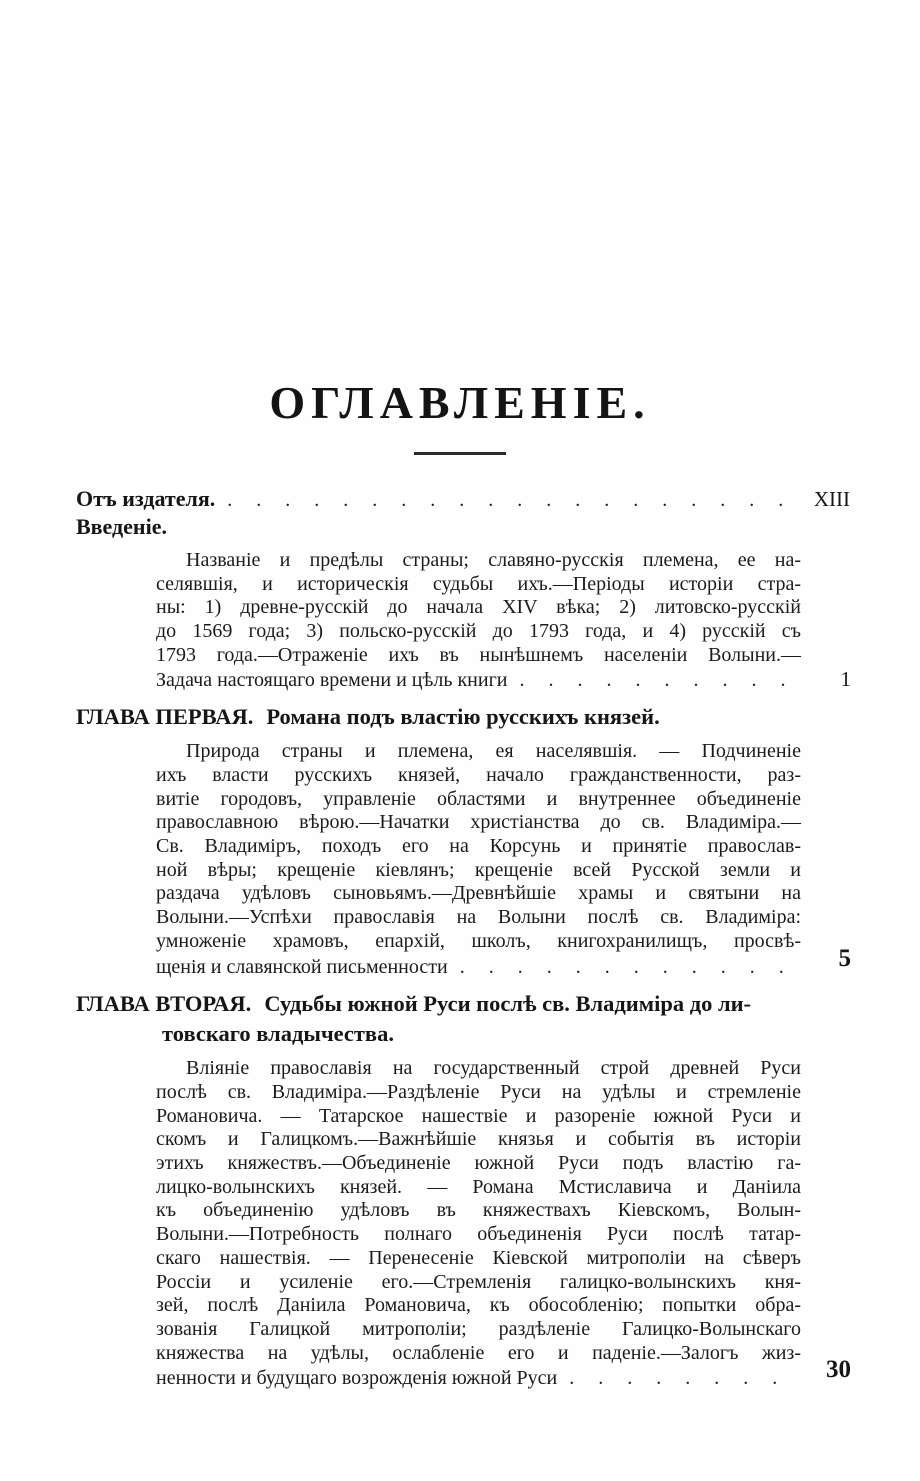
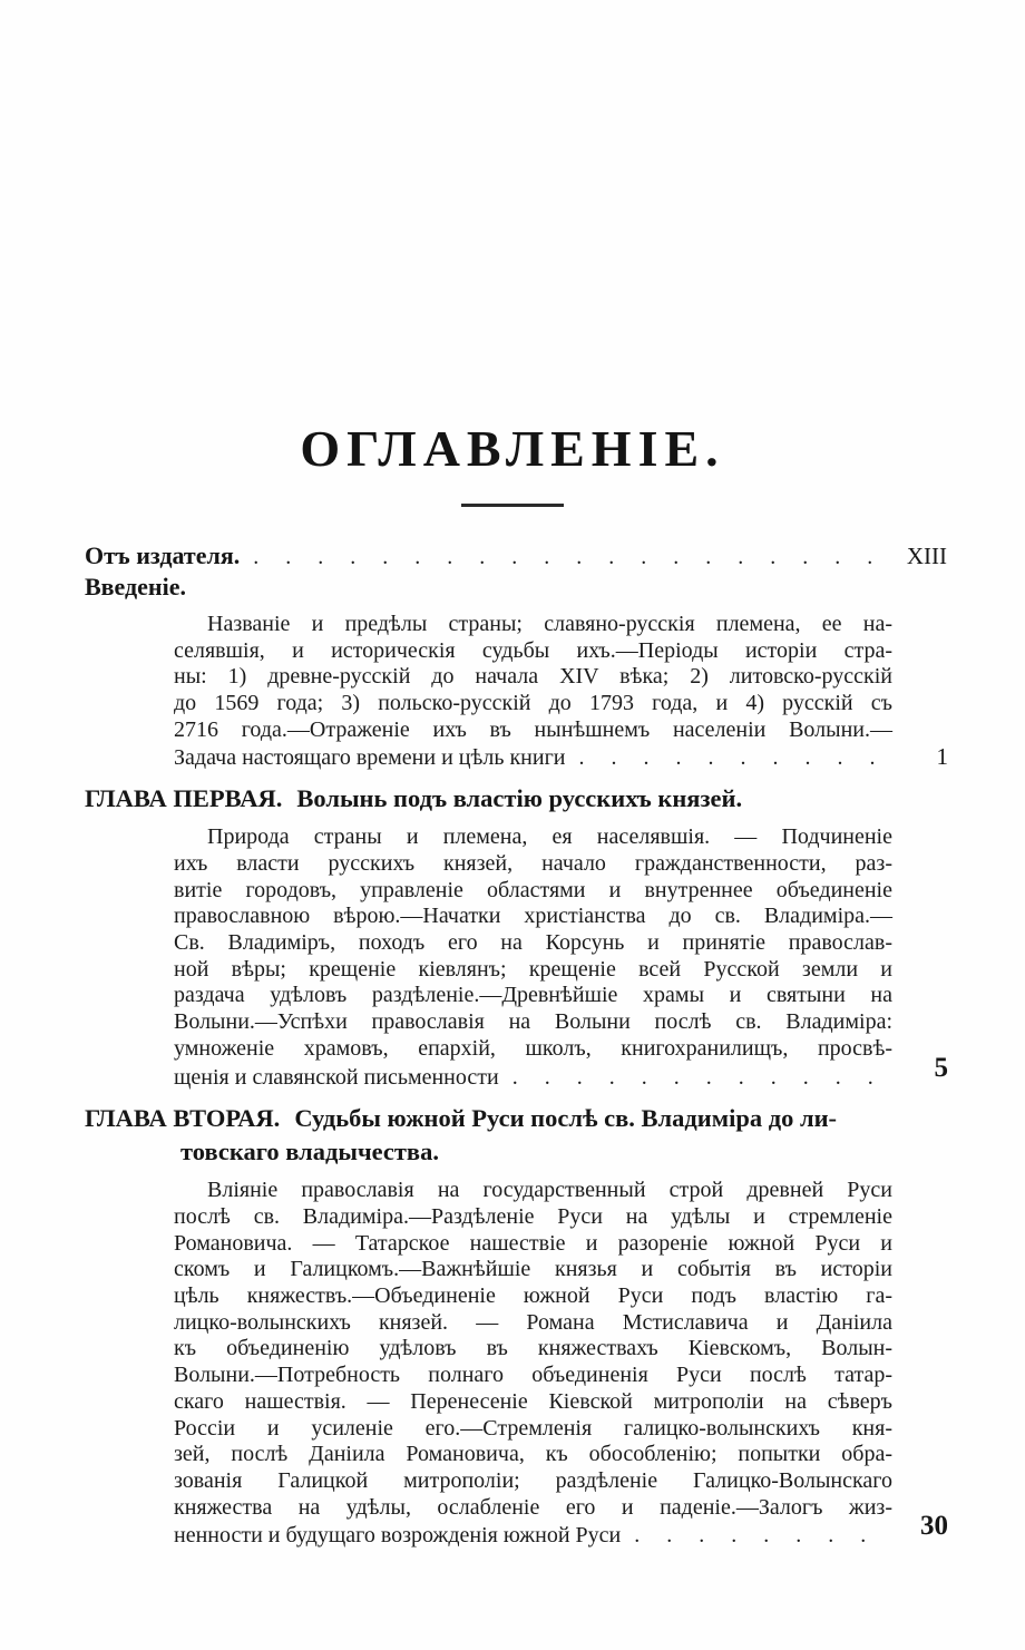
  ОГЛАВЛЕНІЕ.
  Отъ издателя.
  . . . . . . . . . . . . . . . . . . . .
  XIII
  Введеніе.
  Названіе и предѣлы страны; славяно-русскія племена, ее на-
  селявшія, и историческія судьбы ихъ.—Періоды исторіи стра-
  ны: 1) древне-русскій до начала XIV вѣка; 2) литовско-русскій
  до 1569 года; 3) польско-русскій до 1793 года, и 4) русскій съ
- 1793 года.—Отраженіе ихъ въ нынѣшнемъ населеніи Волыни.—
+ 2716 года.—Отраженіе ихъ въ нынѣшнемъ населеніи Волыни.—
  Задача настоящаго времени и цѣль книги
  . . . . . . . . . .
  1
- ГЛАВА ПЕРВАЯ. Романа подъ властію русскихъ князей.
+ ГЛАВА ПЕРВАЯ. Волынь подъ властію русскихъ князей.
  Природа страны и племена, ея населявшія. — Подчиненіе
  ихъ власти русскихъ князей, начало гражданственности, раз-
  витіе городовъ, управленіе областями и внутреннее объединеніе
  православною вѣрою.—Начатки христіанства до св. Владиміра.—
  Св. Владиміръ, походъ его на Корсунь и принятіе православ-
  ной вѣры; крещеніе кіевлянъ; крещеніе всей Русской земли и
- раздача удѣловъ сыновьямъ.—Древнѣйшіе храмы и святыни на
+ раздача удѣловъ раздѣленіе.—Древнѣйшіе храмы и святыни на
  Волыни.—Успѣхи православія на Волыни послѣ св. Владиміра:
  умноженіе храмовъ, епархій, школъ, книгохранилищъ, просвѣ-
  щенія и славянской письменности
  . . . . . . . . . . . .
  5
  ГЛАВА ВТОРАЯ. Судьбы южной Руси послѣ св. Владиміра до ли-
  товскаго владычества.
  Вліяніе православія на государственный строй древней Руси
  послѣ св. Владиміра.—Раздѣленіе Руси на удѣлы и стремленіе
  Романовича. — Татарское нашествіе и разореніе южной Руси и
  скомъ и Галицкомъ.—Важнѣйшіе князья и событія въ исторіи
- этихъ княжествъ.—Объединеніе южной Руси подъ властію га-
+ цѣль княжествъ.—Объединеніе южной Руси подъ властію га-
  лицко-волынскихъ князей. — Романа Мстиславича и Даніила
  къ объединенію удѣловъ въ княжествахъ Кіевскомъ, Волын-
  Волыни.—Потребность полнаго объединенія Руси послѣ татар-
  скаго нашествія. — Перенесеніе Кіевской митрополіи на сѣверъ
  Россіи и усиленіе его.—Стремленія галицко-волынскихъ кня-
  зей, послѣ Даніила Романовича, къ обособленію; попытки обра-
  зованія Галицкой митрополіи; раздѣленіе Галицко-Волынскаго
  княжества на удѣлы, ослабленіе его и паденіе.—Залогъ жиз-
  ненности и будущаго возрожденія южной Руси
  . . . . . . . .
  30
